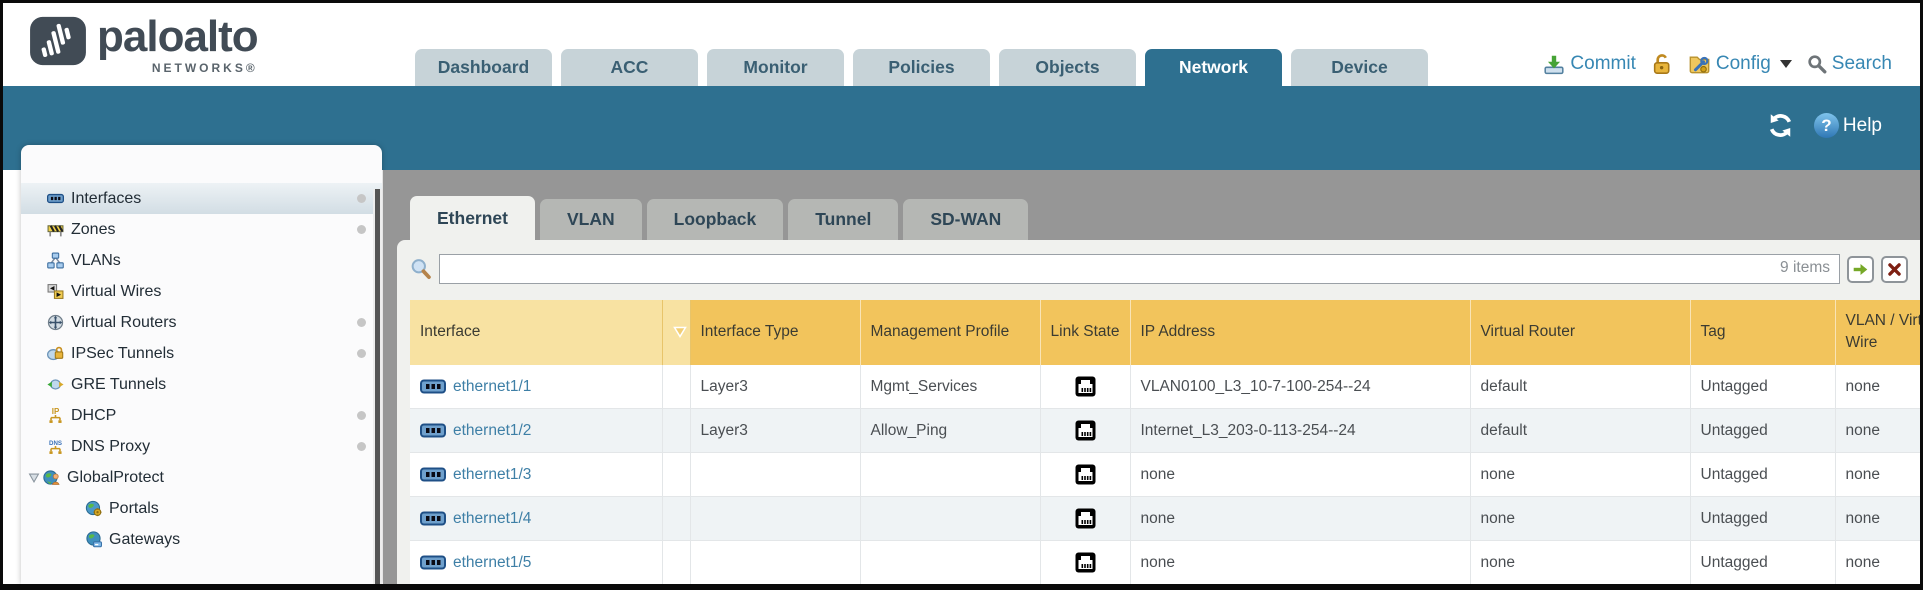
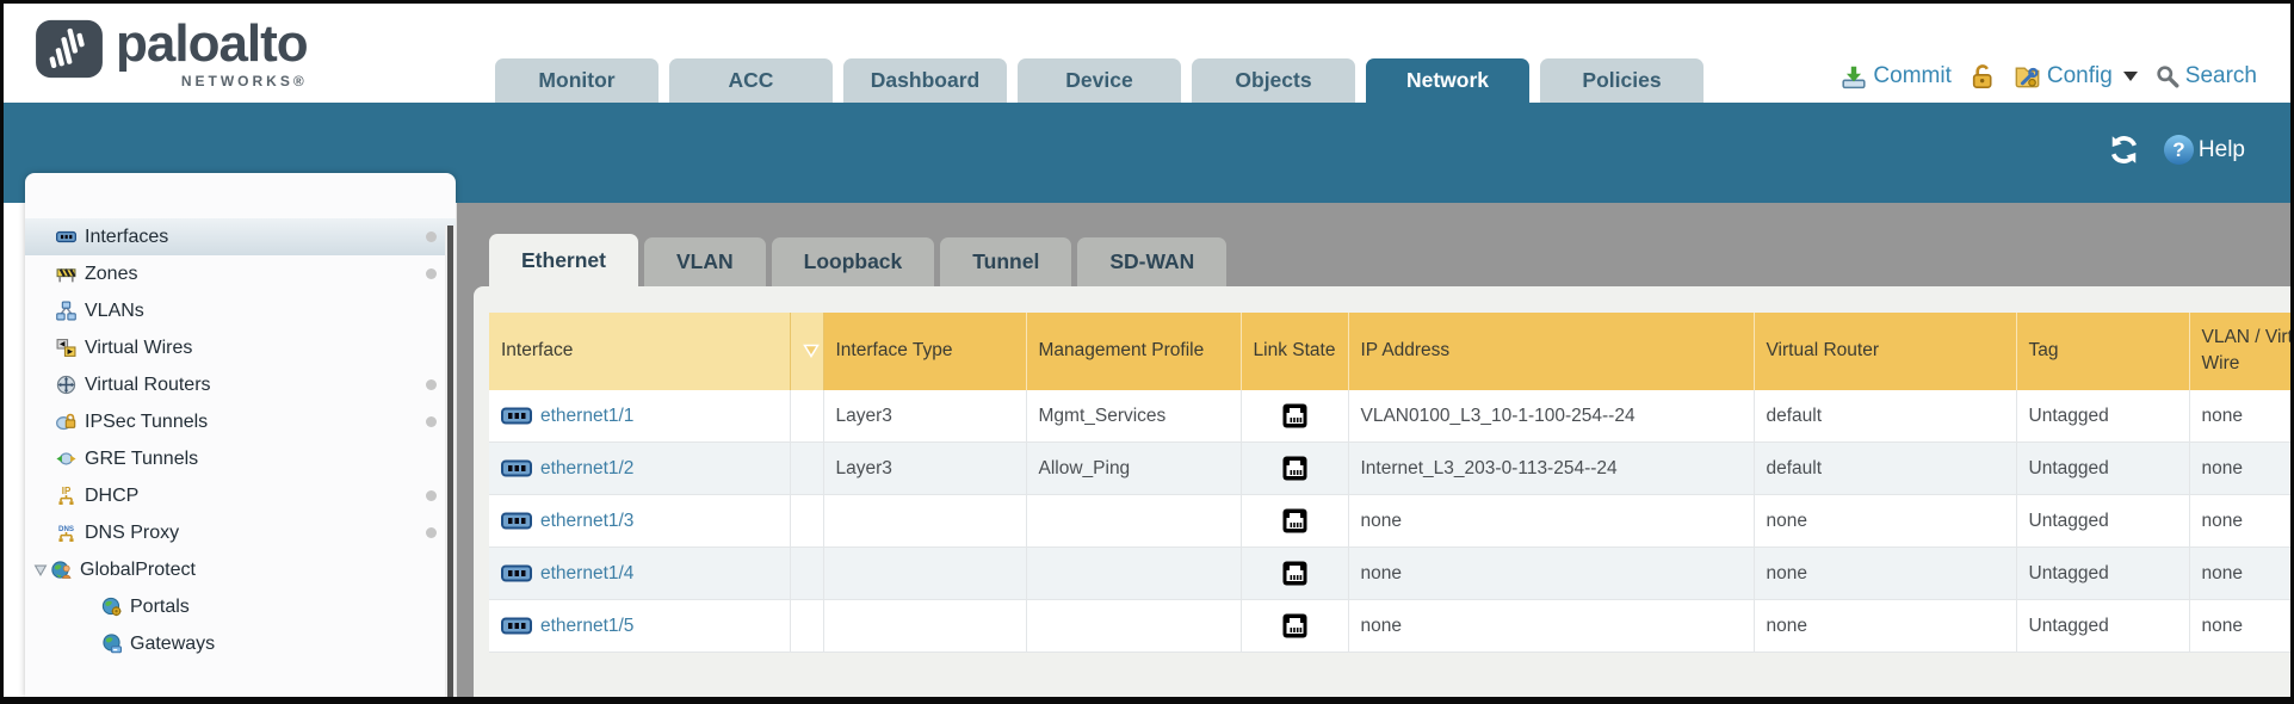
  paloalto
  NETWORKS®
- Dashboard
+ Monitor
  ACC
- Monitor
+ Dashboard
- Policies
+ Device
  Objects
  Network
- Device
+ Policies
  Commit
  Config
  Search
  ?
  Help
  Interfaces
  Zones
  VLANs
  Virtual Wires
  Virtual Routers
  IPSec Tunnels
  GRE Tunnels
  IP
  DHCP
  DNS Proxy
  GlobalProtect
  Portals
  Gateways
  Ethernet
  VLAN
  Loopback
  Tunnel
  SD-WAN
- 9 items
  Interface		Interface Type	Management Profile	Link State	IP Address	Virtual Router	Tag	VLAN / Virt Wire
- ethernet1/1		Layer3	Mgmt_Services		VLAN0100_L3_10-7-100-254--24	default	Untagged	none
+ ethernet1/1		Layer3	Mgmt_Services		VLAN0100_L3_10-1-100-254--24	default	Untagged	none
  ethernet1/2		Layer3	Allow_Ping		Internet_L3_203-0-113-254--24	default	Untagged	none
  ethernet1/3					none	none	Untagged	none
  ethernet1/4					none	none	Untagged	none
  ethernet1/5					none	none	Untagged	none
